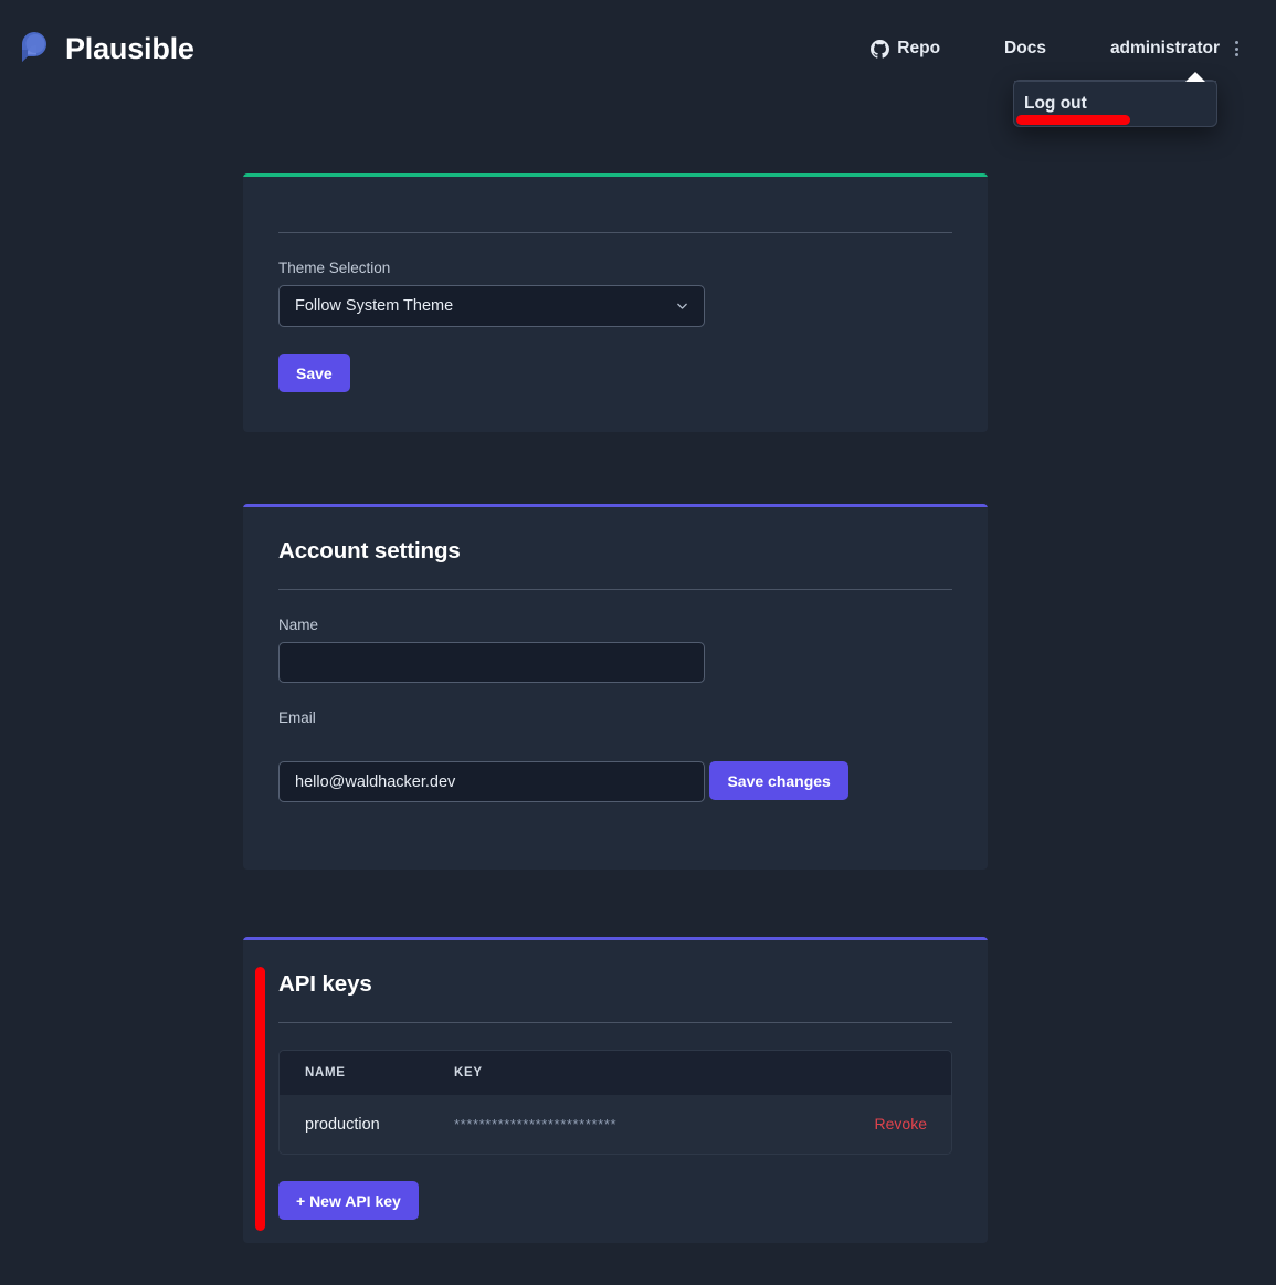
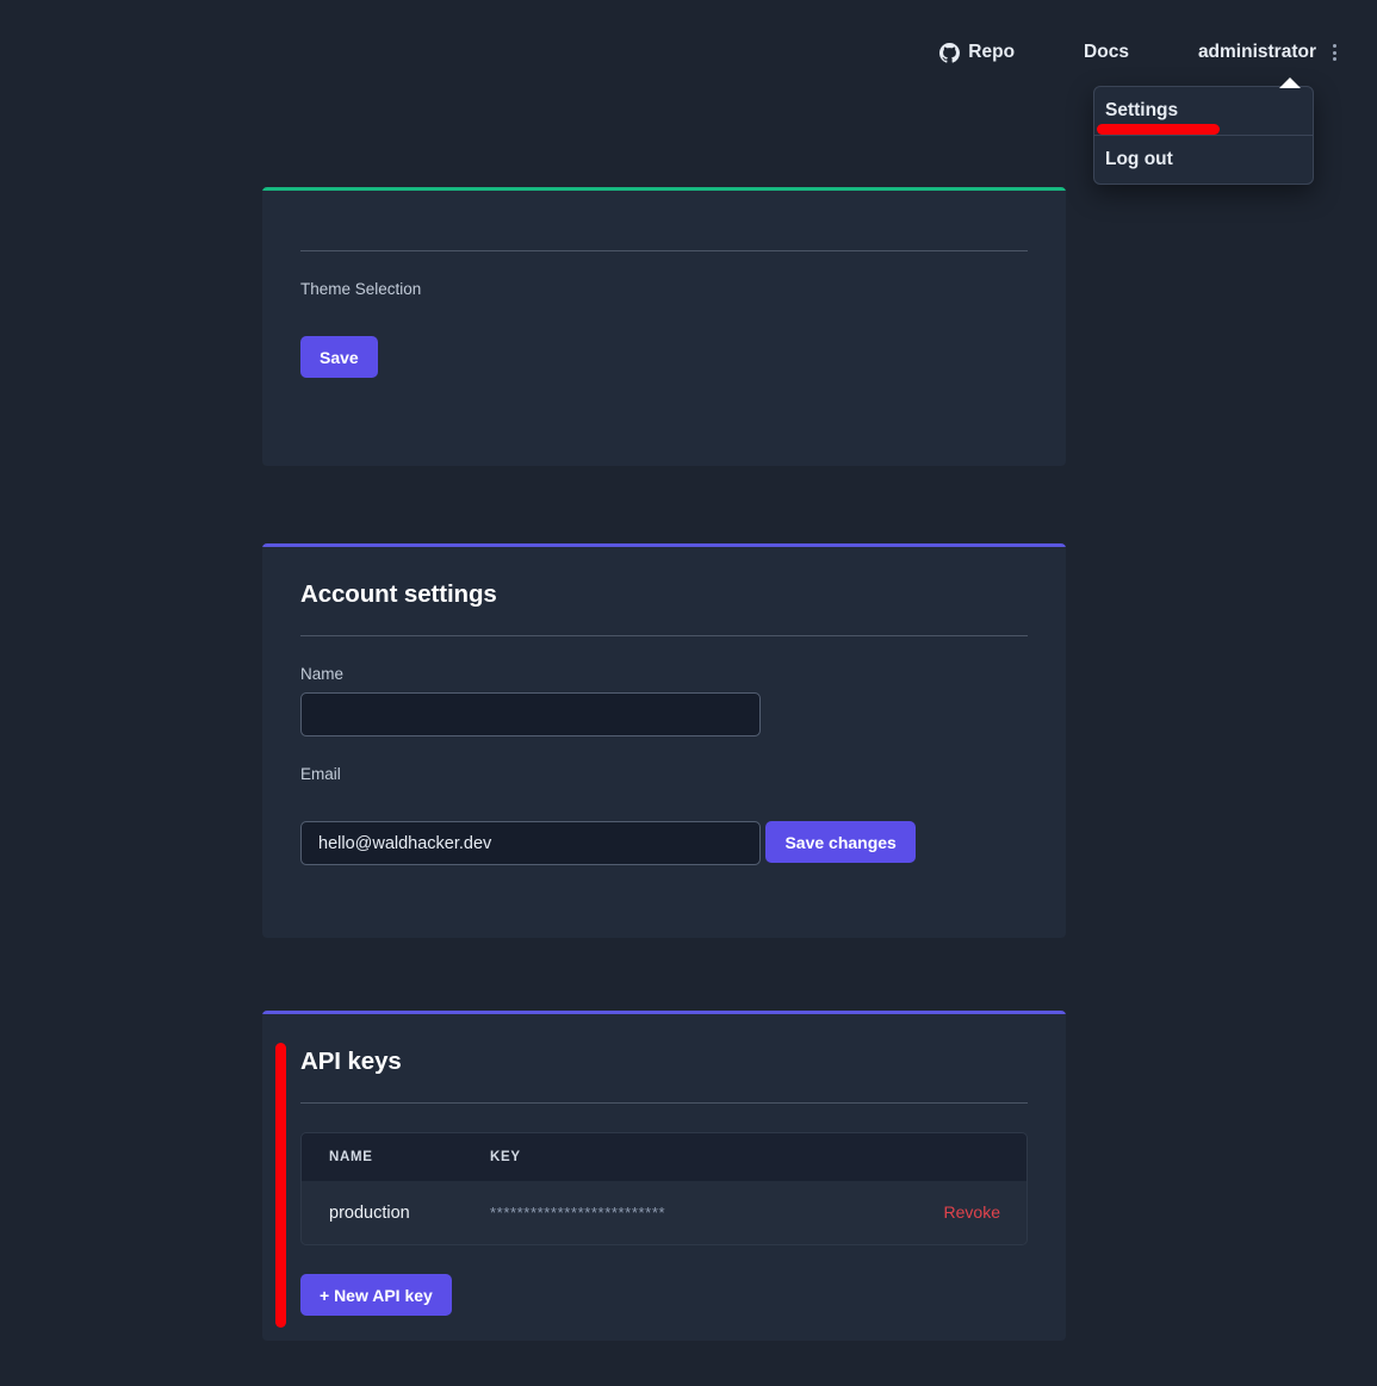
- Plausible
  Repo
  Docs
  administrator
+ Settings
  Log out
  Theme Selection
- Follow System Theme
  Save
  Account settings
  Name
  Email
  hello@waldhacker.dev Save changes
  API keys
  NAME
  KEY
  production
  **************************
  Revoke
  + New API key
